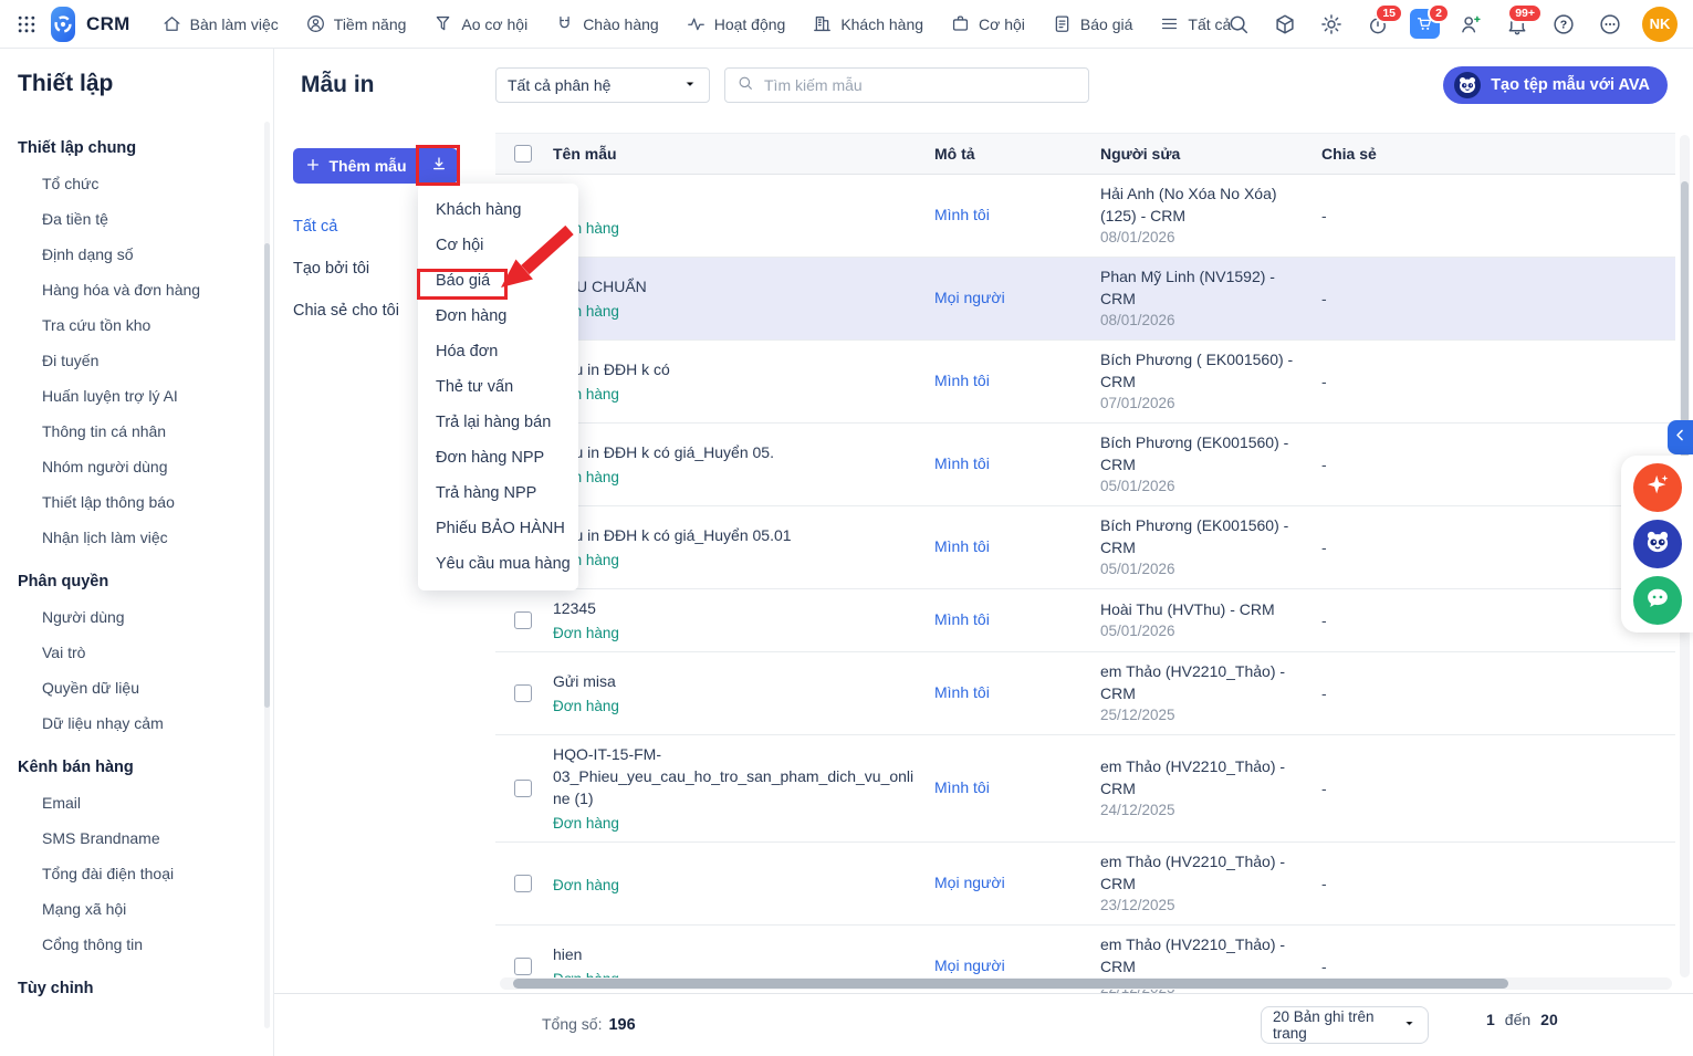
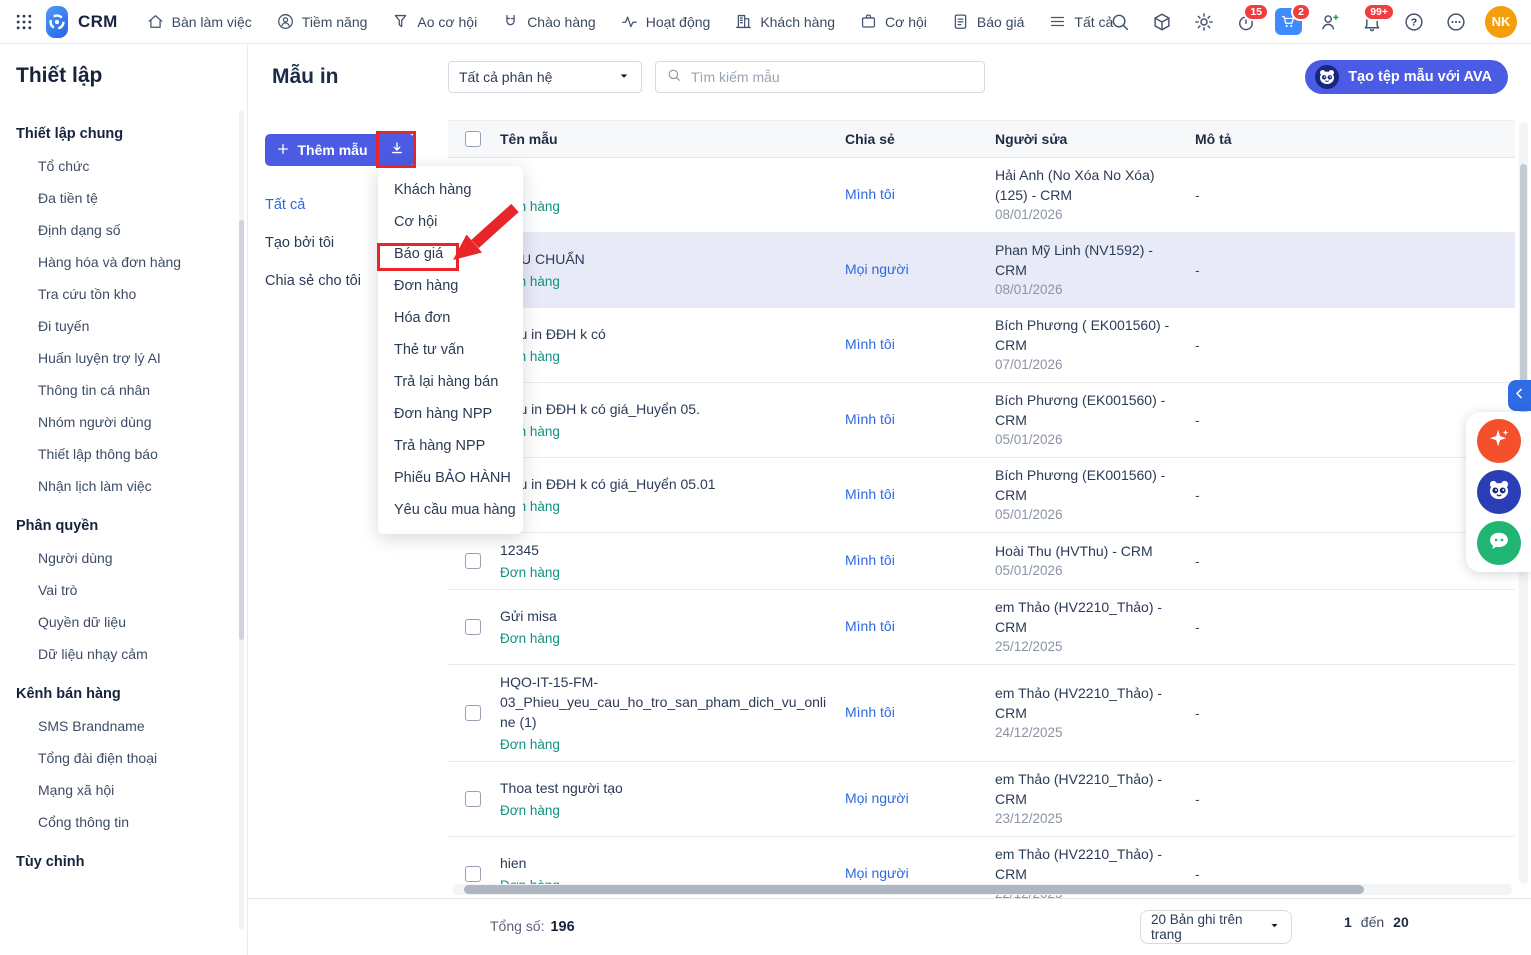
  CRM
  Bàn làm việc
  Tiềm năng
  Ao cơ hội
  Chào hàng
  Hoạt động
  Khách hàng
  Cơ hội
  Báo giá
  Tất cả
  15
  2
  99+
  ?
  NK
  Thiết lập
  Thiết lập chung
  Tổ chức
  Đa tiền tệ
  Định dạng số
  Hàng hóa và đơn hàng
  Tra cứu tồn kho
  Đi tuyến
  Huấn luyện trợ lý AI
  Thông tin cá nhân
  Nhóm người dùng
  Thiết lập thông báo
  Nhận lịch làm việc
  Phân quyền
  Người dùng
  Vai trò
  Quyền dữ liệu
  Dữ liệu nhạy cảm
  Kênh bán hàng
- Email
  SMS Brandname
  Tổng đài điện thoại
  Mạng xã hội
  Cổng thông tin
  Tùy chỉnh
  Mẫu in
  Tất cả phân hệ
  Tìm kiếm mẫu
  Tạo tệp mẫu với AVA
  Thêm mẫu
  Tất cả
  Tạo bởi tôi
  Chia sẻ cho tôi
  Tên mẫu
- Mô tả
+ Chia sẻ
  Người sửa
- Chia sẻ
+ Mô tả
  Mình tôi
  Hải Anh (No Xóa No Xóa) (125) - CRM
  08/01/2026
  -
  U CHUẨN
  Mọi người
  Phan Mỹ Linh (NV1592) - CRM
  08/01/2026
  -
  u in ĐĐH k có
  Mình tôi
  Bích Phương ( EK001560) - CRM
  07/01/2026
  -
  u in ĐĐH k có giá_Huyển 05.
  Mình tôi
  Bích Phương (EK001560) - CRM
  05/01/2026
  -
  u in ĐĐH k có giá_Huyển 05.01
  Mình tôi
  Bích Phương (EK001560) - CRM
  05/01/2026
  -
  12345
  Đơn hàng
  Mình tôi
  Hoài Thu (HVThu) - CRM
  05/01/2026
  -
  Gửi misa
  Đơn hàng
  Mình tôi
  em Thảo (HV2210_Thảo) - CRM
  25/12/2025
  -
  HQO-IT-15-FM-03_Phieu_yeu_cau_ho_tro_san_pham_dich_vu_online (1)
  Đơn hàng
  Mình tôi
  em Thảo (HV2210_Thảo) - CRM
  24/12/2025
  -
+ Thoa test người tạo
  Đơn hàng
  Mọi người
  em Thảo (HV2210_Thảo) - CRM
  23/12/2025
  -
  hien
  Mọi người
  em Thảo (HV2210_Thảo) - CRM
  -
  Tổng số: 196
  20 Bản ghi trên trang
  1
  đến
  20
  Khách hàng
  Cơ hội
  Báo giá
  Đơn hàng
  Hóa đơn
  Thẻ tư vấn
  Trả lại hàng bán
  Đơn hàng NPP
  Trả hàng NPP
  Phiếu BẢO HÀNH
  Yêu cầu mua hàng
